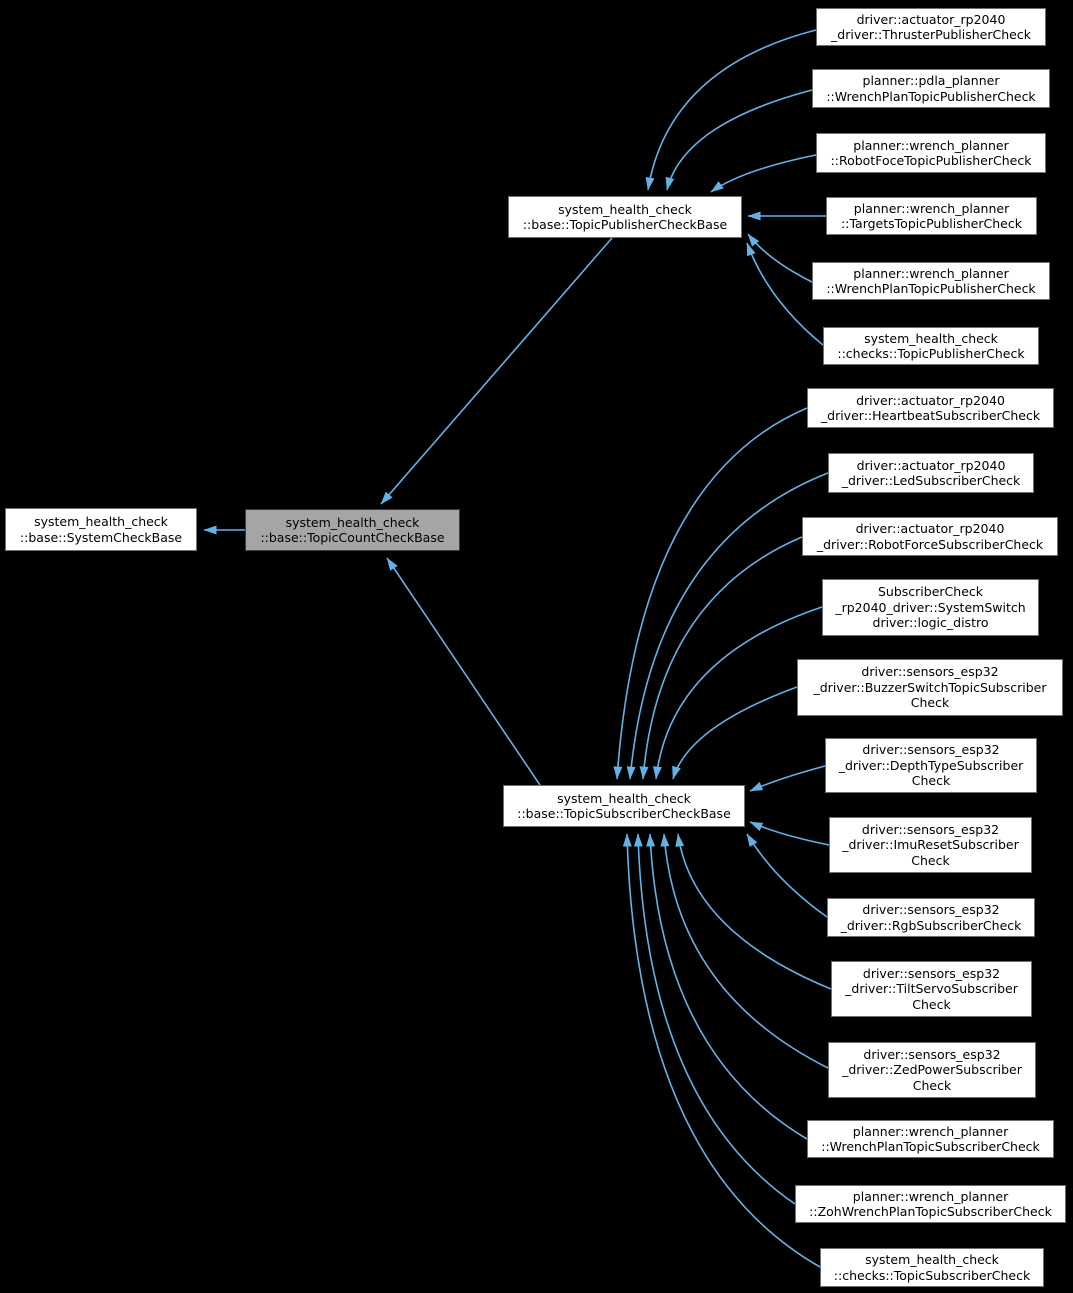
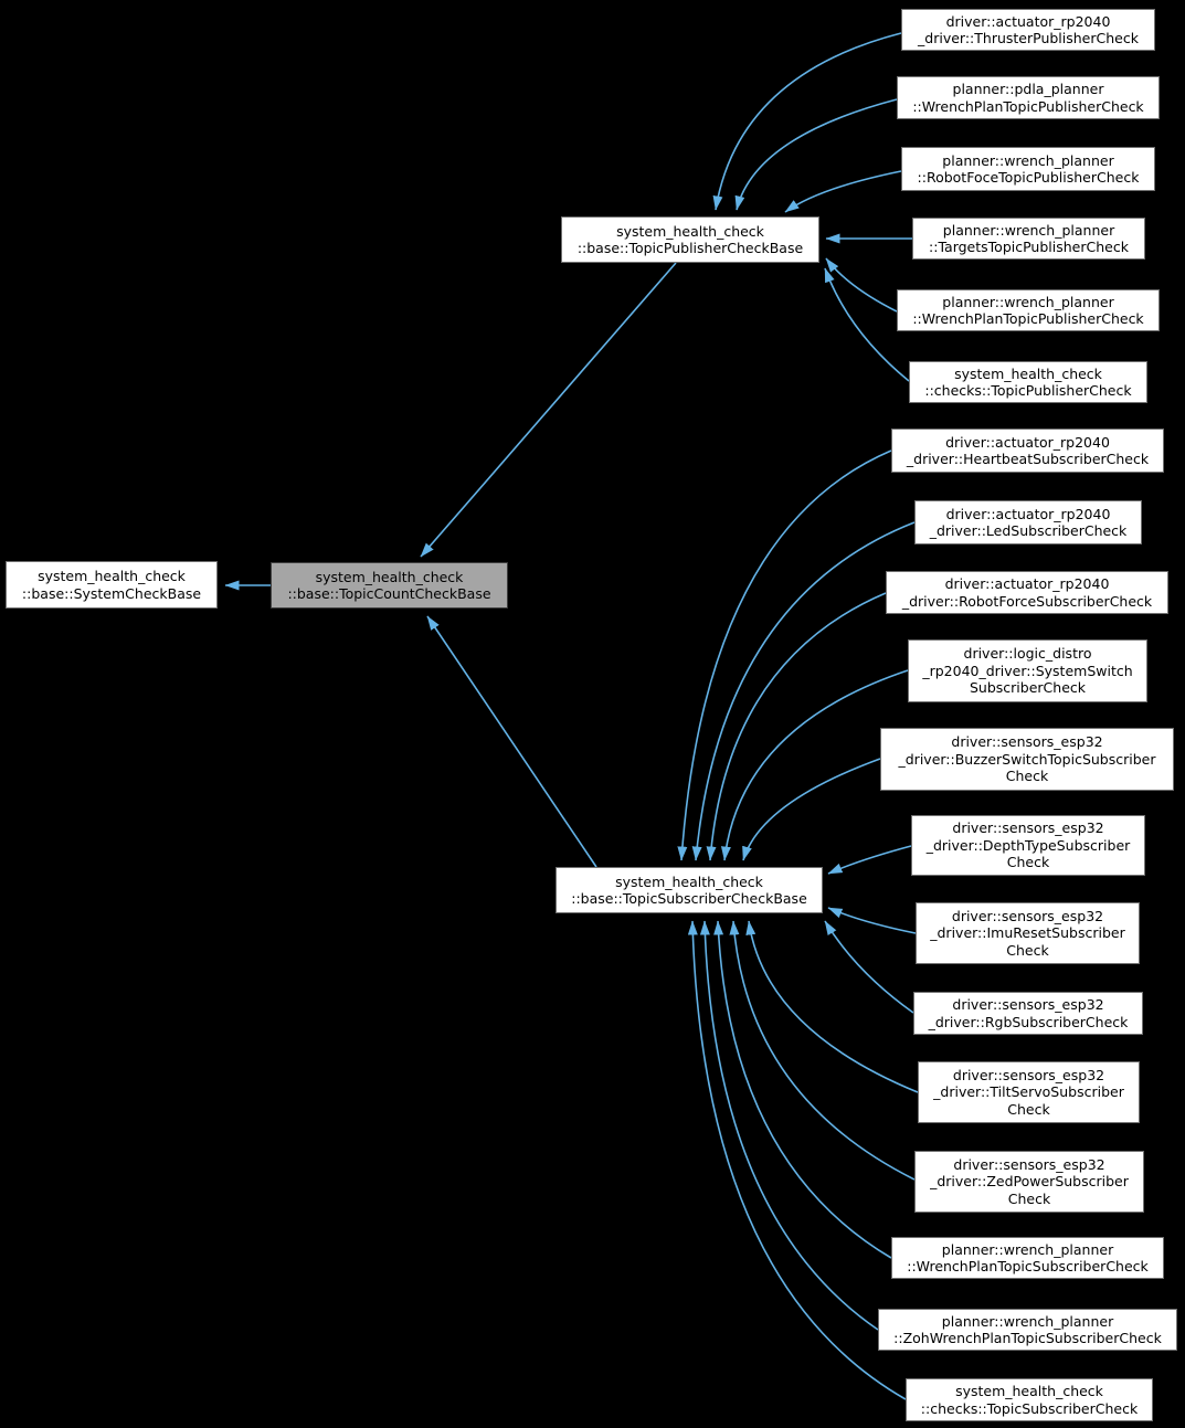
  system_health_check
  ::base::SystemCheckBase
  system_health_check
  ::base::TopicCountCheckBase
  system_health_check
  ::base::TopicPublisherCheckBase
  system_health_check
  ::base::TopicSubscriberCheckBase
  driver::actuator_rp2040
  _driver::ThrusterPublisherCheck
  planner::pdla_planner
  ::WrenchPlanTopicPublisherCheck
  planner::wrench_planner
  ::RobotFoceTopicPublisherCheck
  planner::wrench_planner
  ::TargetsTopicPublisherCheck
  planner::wrench_planner
  ::WrenchPlanTopicPublisherCheck
  system_health_check
  ::checks::TopicPublisherCheck
  driver::actuator_rp2040
  _driver::HeartbeatSubscriberCheck
  driver::actuator_rp2040
  _driver::LedSubscriberCheck
  driver::actuator_rp2040
  _driver::RobotForceSubscriberCheck
- SubscriberCheck
+ driver::logic_distro
  _rp2040_driver::SystemSwitch
- driver::logic_distro
+ SubscriberCheck
  driver::sensors_esp32
  _driver::BuzzerSwitchTopicSubscriber
  Check
  driver::sensors_esp32
  _driver::DepthTypeSubscriber
  Check
  driver::sensors_esp32
  _driver::ImuResetSubscriber
  Check
  driver::sensors_esp32
  _driver::RgbSubscriberCheck
  driver::sensors_esp32
  _driver::TiltServoSubscriber
  Check
  driver::sensors_esp32
  _driver::ZedPowerSubscriber
  Check
  planner::wrench_planner
  ::WrenchPlanTopicSubscriberCheck
  planner::wrench_planner
  ::ZohWrenchPlanTopicSubscriberCheck
  system_health_check
  ::checks::TopicSubscriberCheck
